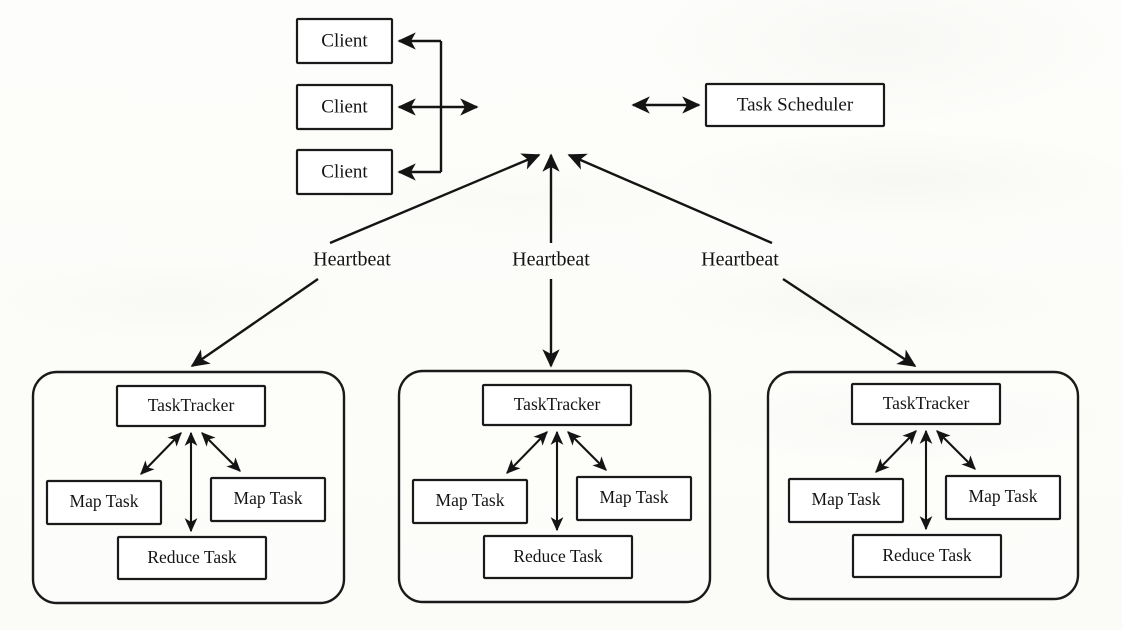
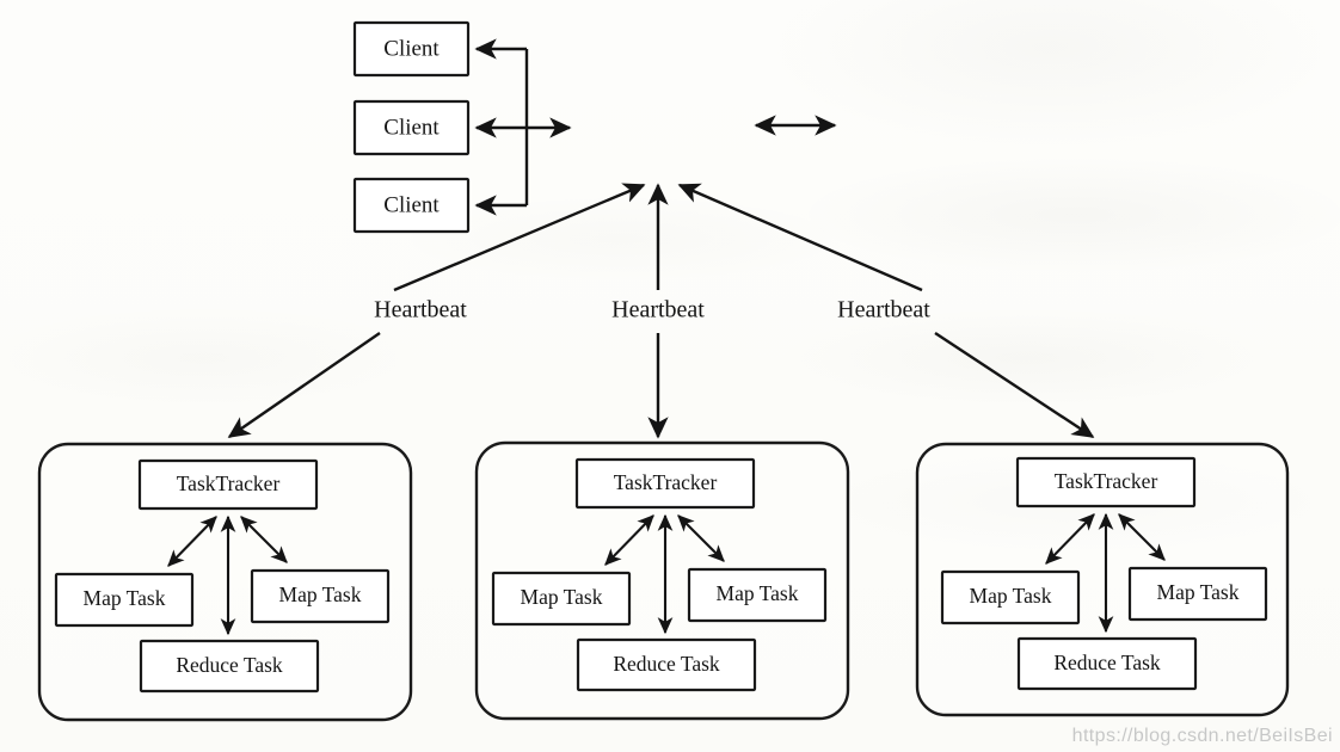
  Client
  Client
  Client
- Task Scheduler
  Heartbeat
  Heartbeat
  Heartbeat
  TaskTracker
  Map Task
  Map Task
  Reduce Task
  TaskTracker
  Map Task
  Map Task
  Reduce Task
  TaskTracker
  Map Task
  Map Task
  Reduce Task
+ https://blog.csdn.net/BeiIsBei
